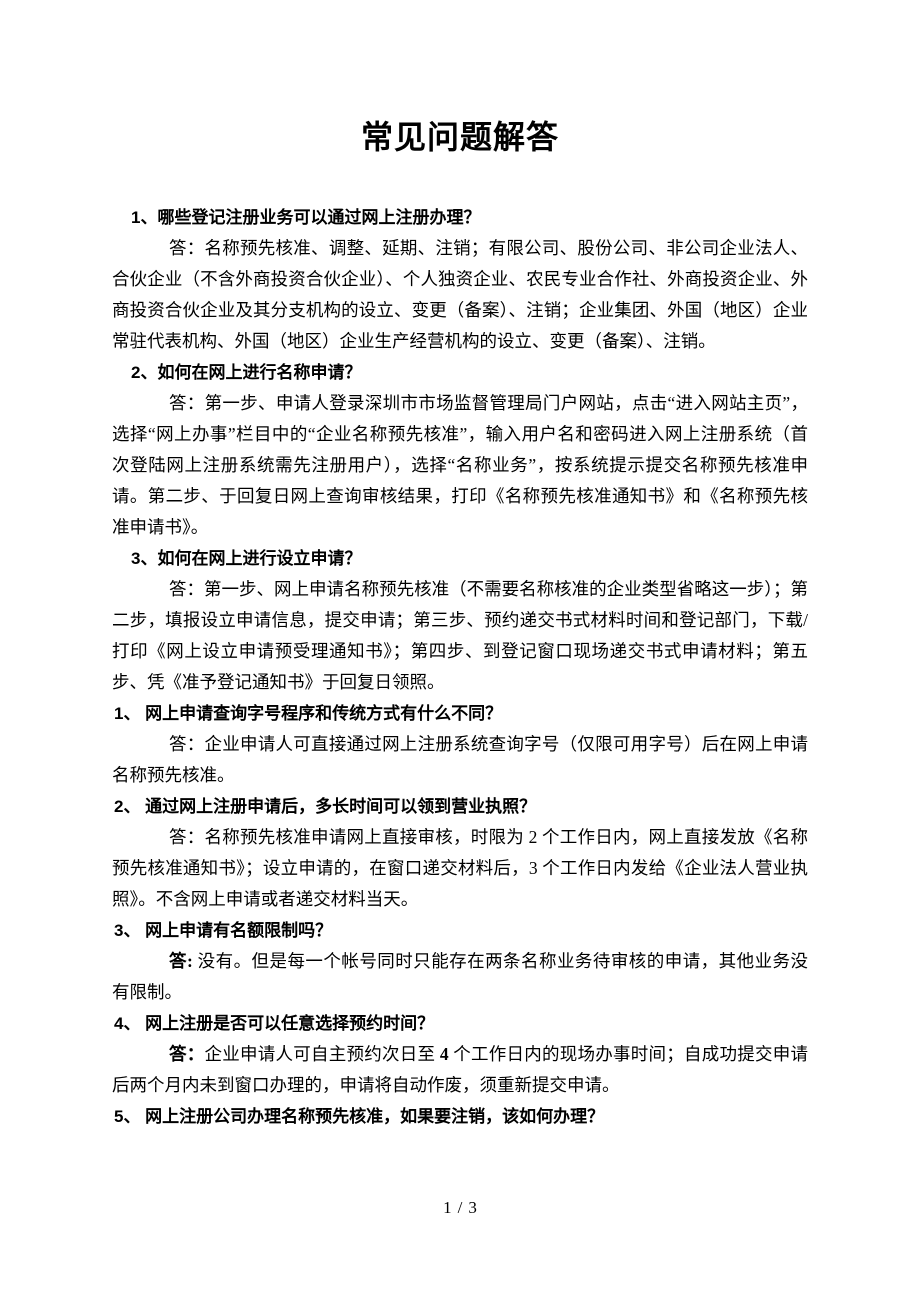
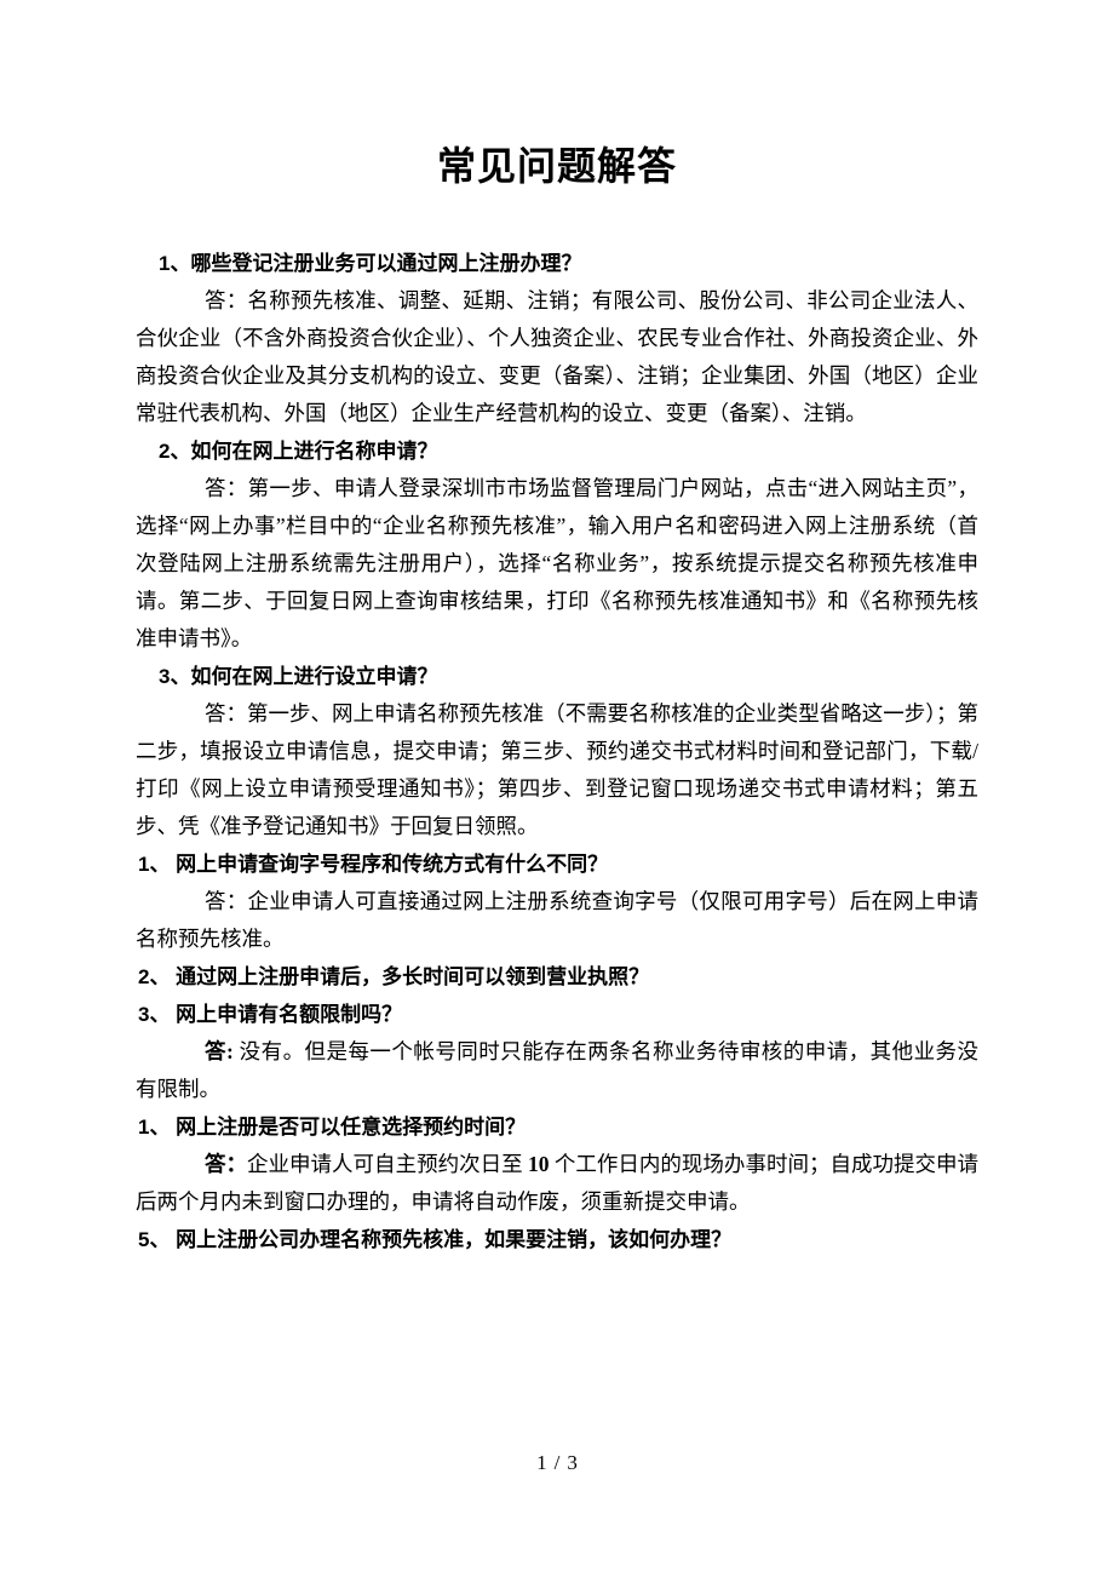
  常见问题解答
  1、哪些登记注册业务可以通过网上注册办理？
  答：名称预先核准、调整、延期、注销；有限公司、股份公司、非公司企业法人、合伙企业（不含外商投资合伙企业）、个人独资企业、农民专业合作社、外商投资企业、外商投资合伙企业及其分支机构的设立、变更（备案）、注销；企业集团、外国（地区）企业常驻代表机构、外国（地区）企业生产经营机构的设立、变更（备案）、注销。
  2、如何在网上进行名称申请？
  答：第一步、申请人登录深圳市市场监督管理局门户网站，点击“进入网站主页”，选择“网上办事”栏目中的“企业名称预先核准”，输入用户名和密码进入网上注册系统（首次登陆网上注册系统需先注册用户），选择“名称业务”，按系统提示提交名称预先核准申请。第二步、于回复日网上查询审核结果，打印《名称预先核准通知书》和《名称预先核准申请书》。
  3、如何在网上进行设立申请？
  答：第一步、网上申请名称预先核准（不需要名称核准的企业类型省略这一步）；第二步，填报设立申请信息，提交申请；第三步、预约递交书式材料时间和登记部门，下载/打印《网上设立申请预受理通知书》；第四步、到登记窗口现场递交书式申请材料；第五步、凭《准予登记通知书》于回复日领照。
  1、 网上申请查询字号程序和传统方式有什么不同？
  答：企业申请人可直接通过网上注册系统查询字号（仅限可用字号）后在网上申请名称预先核准。
  2、 通过网上注册申请后，多长时间可以领到营业执照？
- 答：名称预先核准申请网上直接审核，时限为 2 个工作日内，网上直接发放《名称预先核准通知书》；设立申请的，在窗口递交材料后，3 个工作日内发给《企业法人营业执照》。不含网上申请或者递交材料当天。
  3、 网上申请有名额限制吗？
  答: 没有。但是每一个帐号同时只能存在两条名称业务待审核的申请，其他业务没有限制。
- 4、 网上注册是否可以任意选择预约时间？
+ 1、 网上注册是否可以任意选择预约时间？
- 答：企业申请人可自主预约次日至 4 个工作日内的现场办事时间；自成功提交申请后两个月内未到窗口办理的，申请将自动作废，须重新提交申请。
+ 答：企业申请人可自主预约次日至 10 个工作日内的现场办事时间；自成功提交申请后两个月内未到窗口办理的，申请将自动作废，须重新提交申请。
  5、 网上注册公司办理名称预先核准，如果要注销，该如何办理？
  1 / 3
